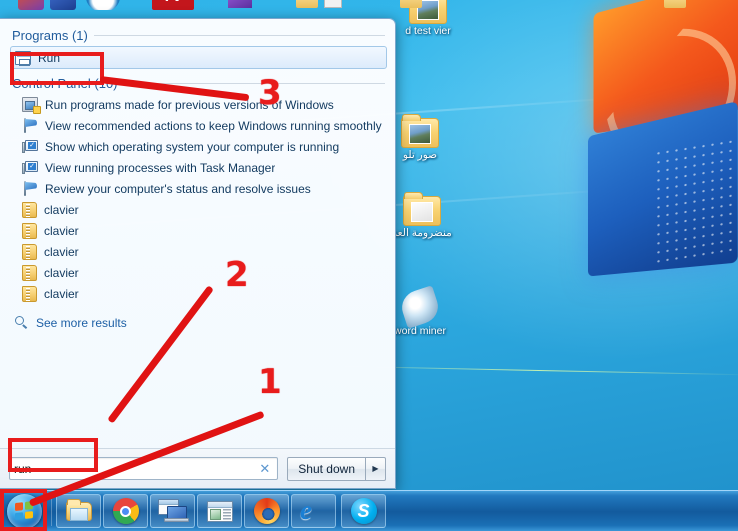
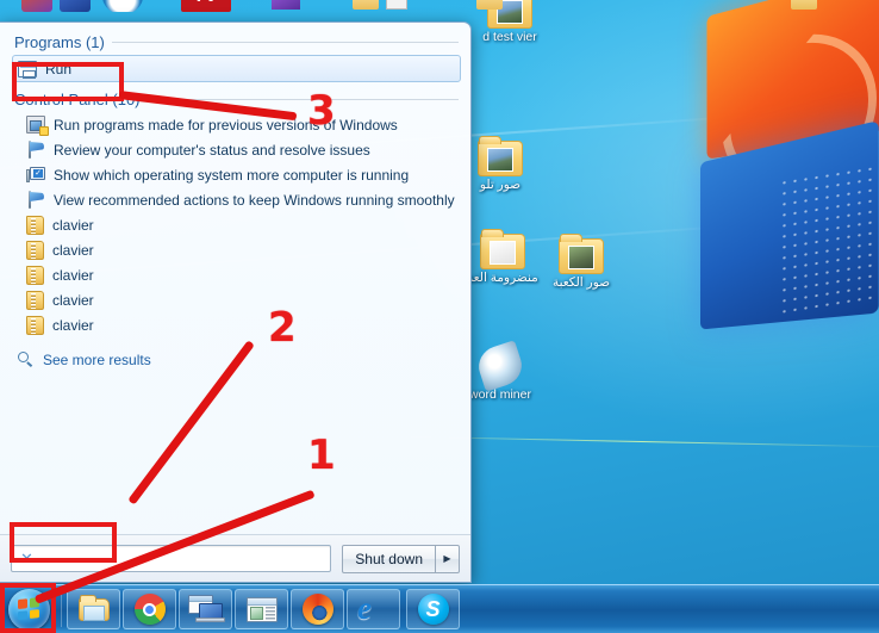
  d test vier
  صور تلو
+ صور الكعبة
  منضرومة الع
  word miner
  Programs (1)
  Run
  Control Panel (1
  Run programs made for previous versions of Windows
- View recommended actions to keep Windows running smoothly
+ Review your computer's status and resolve issues
- Show which operating system your computer is running
+ Show which operating system more computer is running
- View running processes with Task Manager
- Review your computer's status and resolve issues
+ View recommended actions to keep Windows running smoothly
  clavier
  clavier
  clavier
  clavier
  clavier
  See more results
- run
  ✕
  Shut down
  ▶
  e
  S
  3
  2
  1
